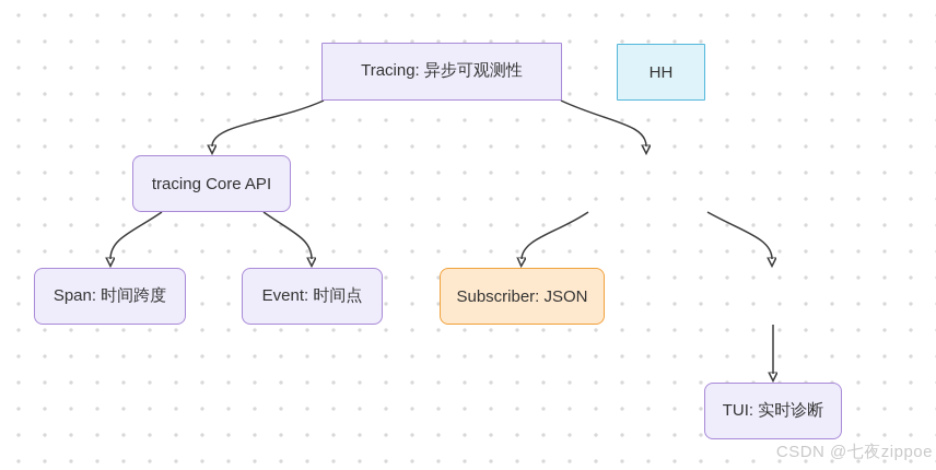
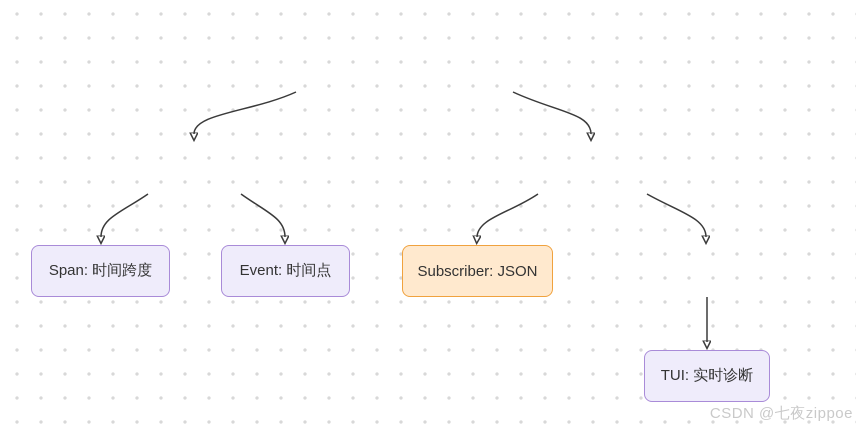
- Tracing: 异步可观测性
- HH
- tracing Core API
  Span: 时间跨度
  Event: 时间点
  Subscriber: JSON
  TUI: 实时诊断
  CSDN @七夜zippoe
